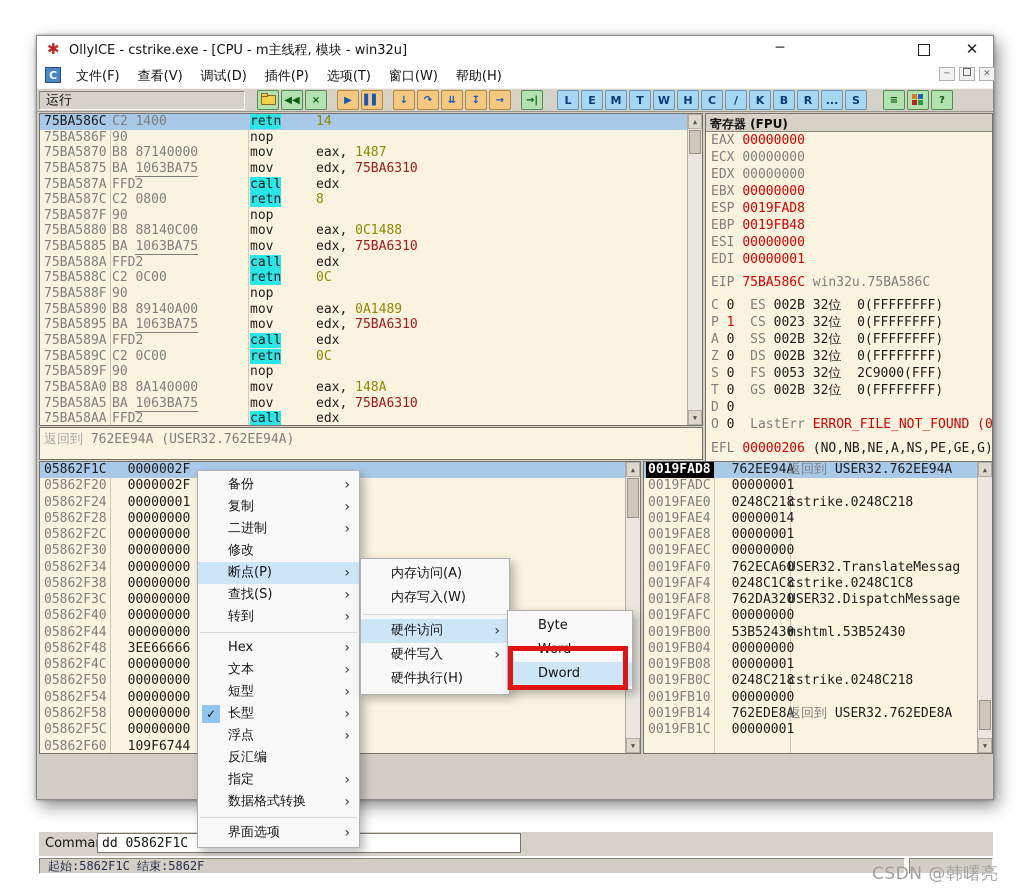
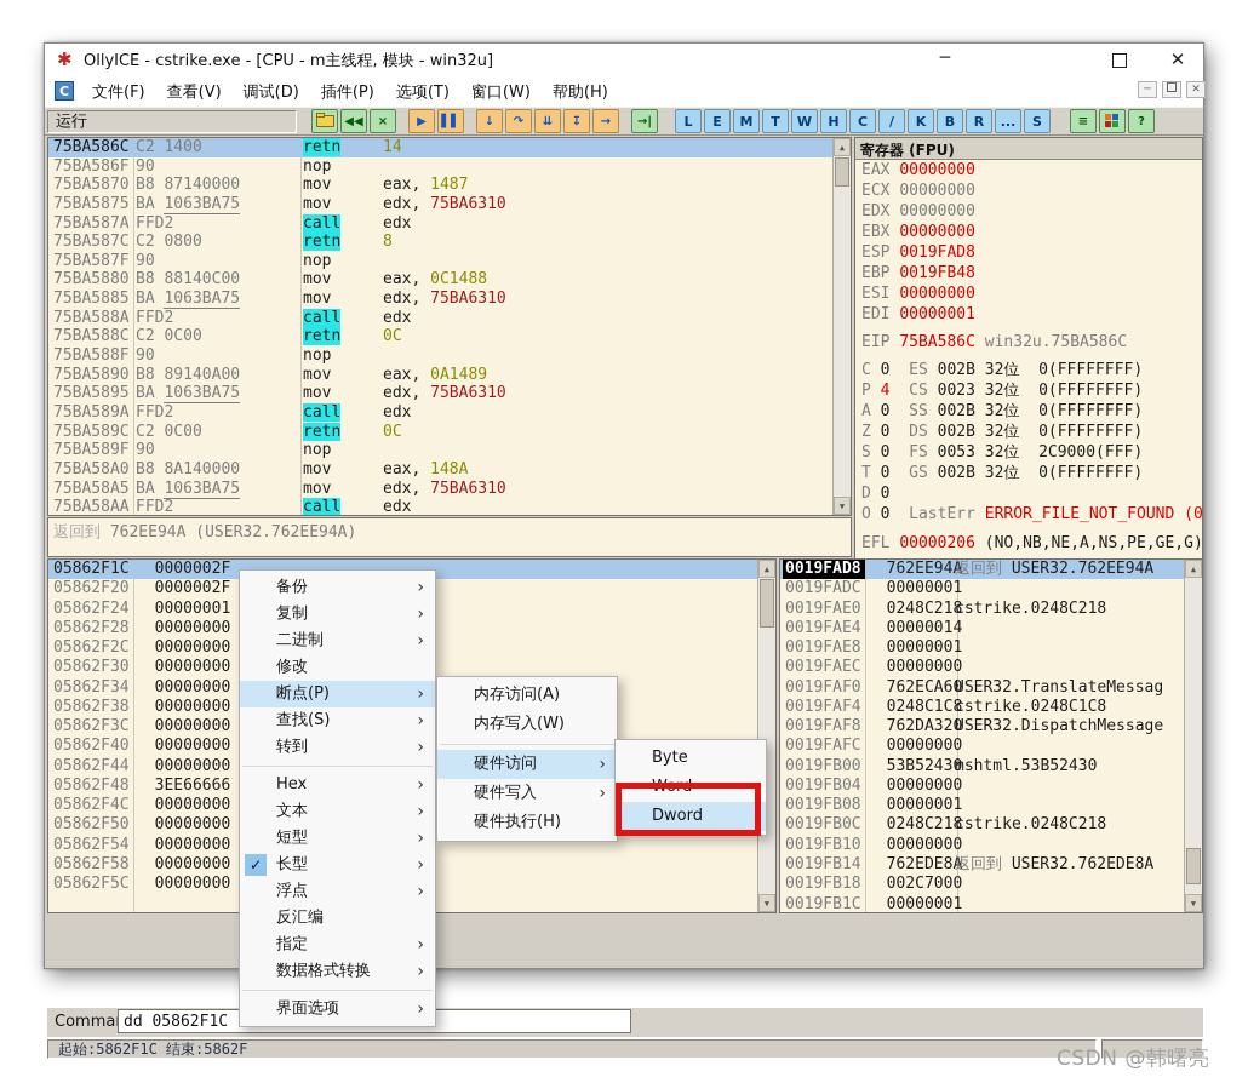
  ✱
  OllyICE - cstrike.exe - [CPU - m主线程, 模块 - win32u]
  ─
  ✕
  C
  文件(F) 查看(V) 调试(D) 插件(P) 选项(T) 窗口(W) 帮助(H)
  ─
  ✕
  运行
  ◀◀
  ×
  ▶
  ▌▌
  ↓
  ↷
  ⇊
  ↧
  →
  →|
  L
  E
  M
  T
  W
  H
  C
  /
  K
  B
  R
  ...
  S
  ≡
  ?
  75BA586C C2 1400 retn 14
  75BA586F 90 nop
  75BA5870 B8 87140000 mov eax, 1487
  75BA5875 BA 1063BA75 mov edx, 75BA6310
  75BA587A FFD2 call edx
  75BA587C C2 0800 retn 8
  75BA587F 90 nop
  75BA5880 B8 88140C00 mov eax, 0C1488
  75BA5885 BA 1063BA75 mov edx, 75BA6310
  75BA588A FFD2 call edx
  75BA588C C2 0C00 retn 0C
  75BA588F 90 nop
  75BA5890 B8 89140A00 mov eax, 0A1489
  75BA5895 BA 1063BA75 mov edx, 75BA6310
  75BA589A FFD2 call edx
  75BA589C C2 0C00 retn 0C
  75BA589F 90 nop
  75BA58A0 B8 8A140000 mov eax, 148A
  75BA58A5 BA 1063BA75 mov edx, 75BA6310
  75BA58AA FFD2 call edx
  ▲
  ▼
  返回到 762EE94A (USER32.762EE94A)
  寄存器 (FPU)
  EAX 00000000
  ECX 00000000
  EDX 00000000
  EBX 00000000
  ESP 0019FAD8
  EBP 0019FB48
  ESI 00000000
  EDI 00000001
  EIP 75BA586C win32u.75BA586C
  C 0 ES 002B 32位 0(FFFFFFFF)
- P 1 CS 0023 32位 0(FFFFFFFF)
+ P 4 CS 0023 32位 0(FFFFFFFF)
  A 0 SS 002B 32位 0(FFFFFFFF)
  Z 0 DS 002B 32位 0(FFFFFFFF)
  S 0 FS 0053 32位 2C9000(FFF)
  T 0 GS 002B 32位 0(FFFFFFFF)
  D 0
  O 0 LastErr ERROR_FILE_NOT_FOUND (0
  EFL 00000206 (NO,NB,NE,A,NS,PE,GE,G)
  05862F1C 0000002F
  05862F20 0000002F
  05862F24 00000001
  05862F28 00000000
  05862F2C 00000000
  05862F30 00000000
  05862F34 00000000
  05862F38 00000000
  05862F3C 00000000
  05862F40 00000000
  05862F44 00000000
  05862F48 3EE66666
  05862F4C 00000000
  05862F50 00000000
  05862F54 00000000
  05862F58 00000000
  05862F5C 00000000
- 05862F60 109F6744
  ▲
  ▼
  0019FAD8 762EE94返回到 USER32.762EE94A
  0019FADC 00000001
  0019FAE0 0248C21cstrike.0248C218
  0019FAE4 00000014
  0019FAE8 00000001
  0019FAEC 00000000
  0019FAF0 762ECA6USER32.TranslateMessag
  0019FAF4 0248C1Ccstrike.0248C1C8
  0019FAF8 762DA32USER32.DispatchMessage
  0019FAFC 00000000
  0019FB00 53B5243mshtml.53B52430
  0019FB04 00000000
  0019FB08 00000001
  0019FB0C 0248C21cstrike.0248C218
  0019FB10 00000000
  0019FB14 762EDE8返回到 USER32.762EDE8A
+ 0019FB18 002C7000
  0019FB1C 00000001
  ▲
  ▼
  Comma
  dd 05862F1C
  起始:5862F1C 结束:5862F
  备份
  ›
  复制
  ›
  二进制
  ›
  修改
  断点(P)
  ›
  查找(S)
  ›
  转到
  ›
  Hex
  ›
  文本
  ›
  短型
  ›
  ✓
  长型
  ›
  浮点
  ›
  反汇编
  指定
  ›
  数据格式转换
  ›
  界面选项
  ›
  内存访问(A)
  内存写入(W)
  硬件访问
  ›
  硬件写入
  ›
  硬件执行(H)
  Byte
  Word
  Dword
  CSDN @韩曙亮
